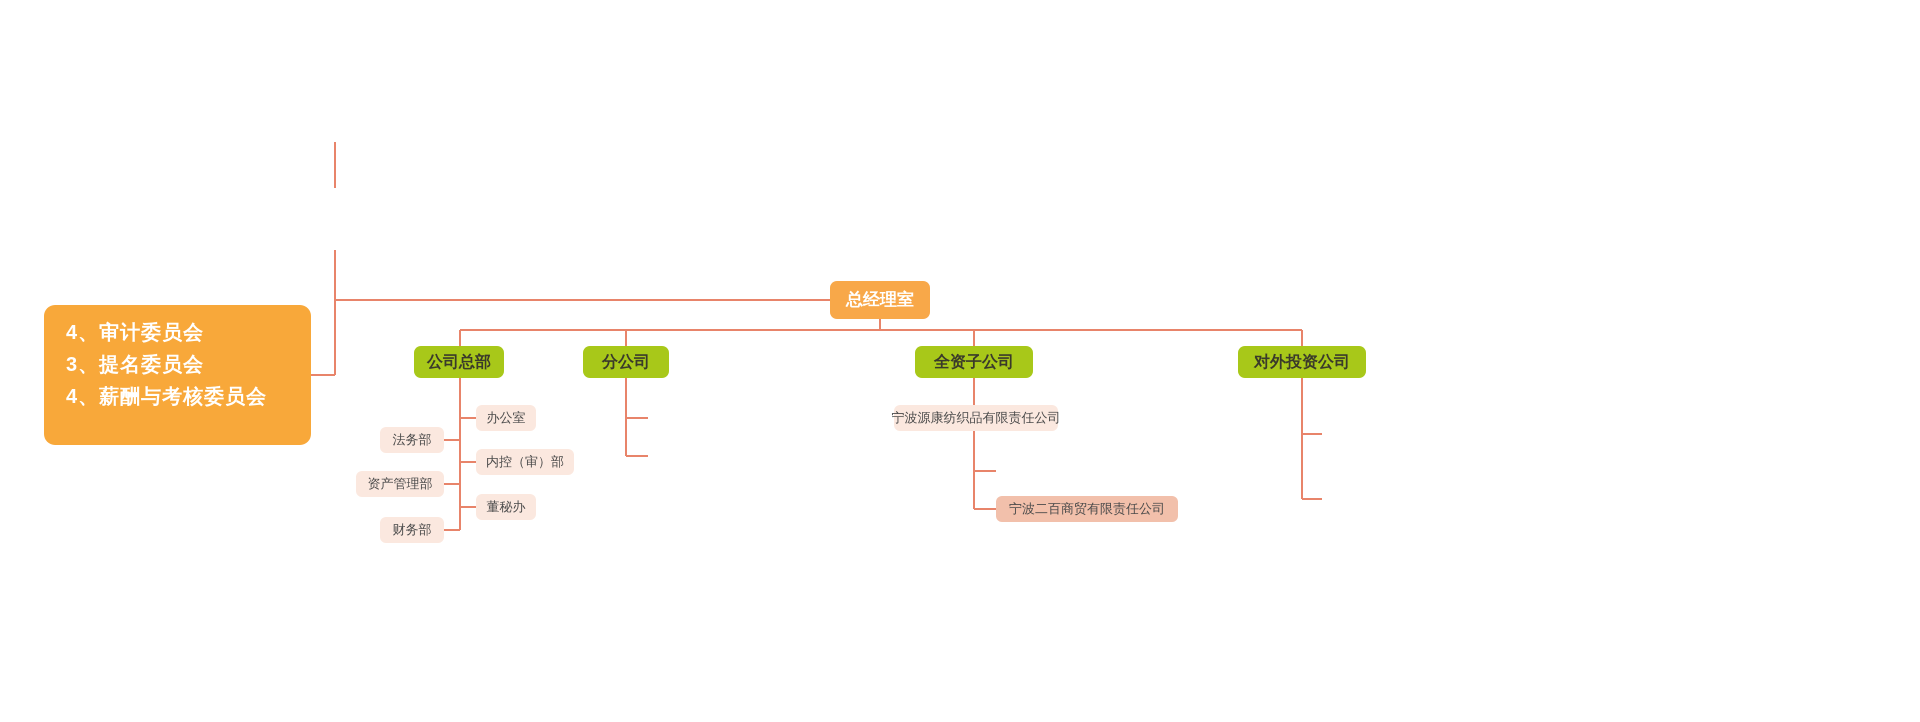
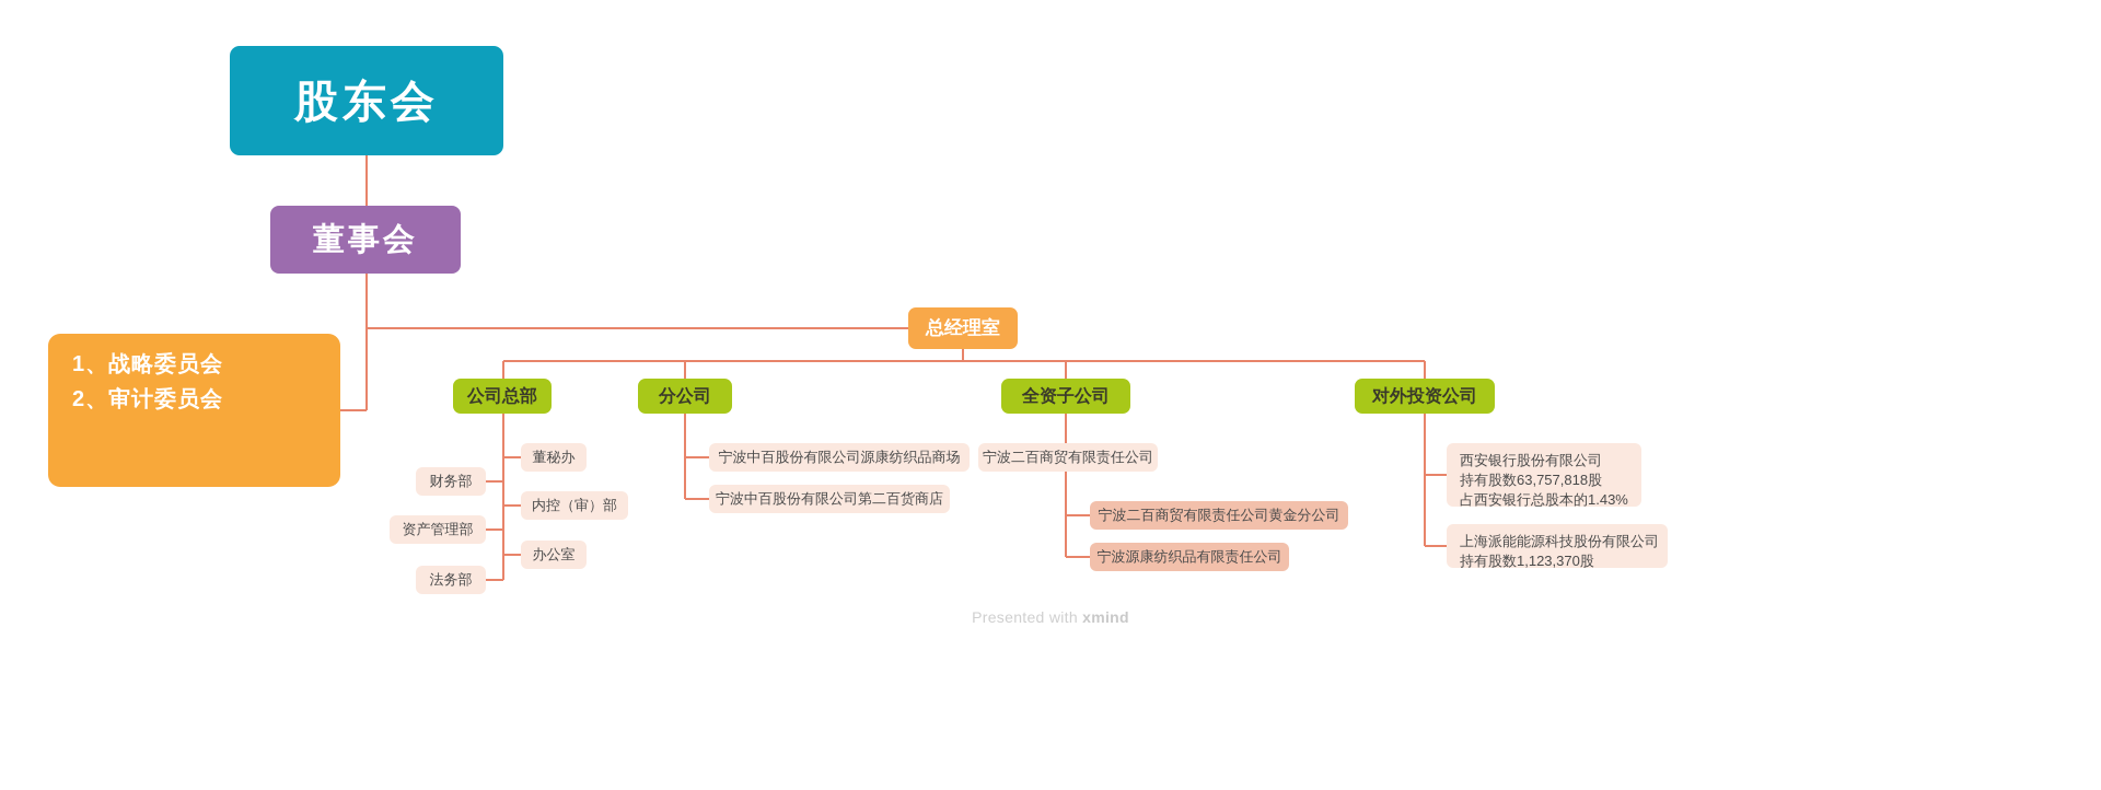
+ 股东会
+ 董事会
+ 1、战略委员会
- 4、审计委员会
+ 2、审计委员会
- 3、提名委员会
- 4、薪酬与考核委员会
  总经理室
  公司总部
  分公司
  全资子公司
  对外投资公司
- 法务部
+ 财务部
  资产管理部
- 财务部
+ 法务部
- 办公室
+ 董秘办
  内控（审）部
- 董秘办
+ 办公室
+ 宁波中百股份有限公司源康纺织品商场
+ 宁波中百股份有限公司第二百货商店
- 宁波源康纺织品有限责任公司
+ 宁波二百商贸有限责任公司
+ 宁波二百商贸有限责任公司黄金分公司
- 宁波二百商贸有限责任公司
+ 宁波源康纺织品有限责任公司
+ 西安银行股份有限公司
+ 持有股数63,757,818股
+ 占西安银行总股本的1.43%
+ 上海派能能源科技股份有限公司
+ 持有股数1,123,370股
+ Presented with xmind
